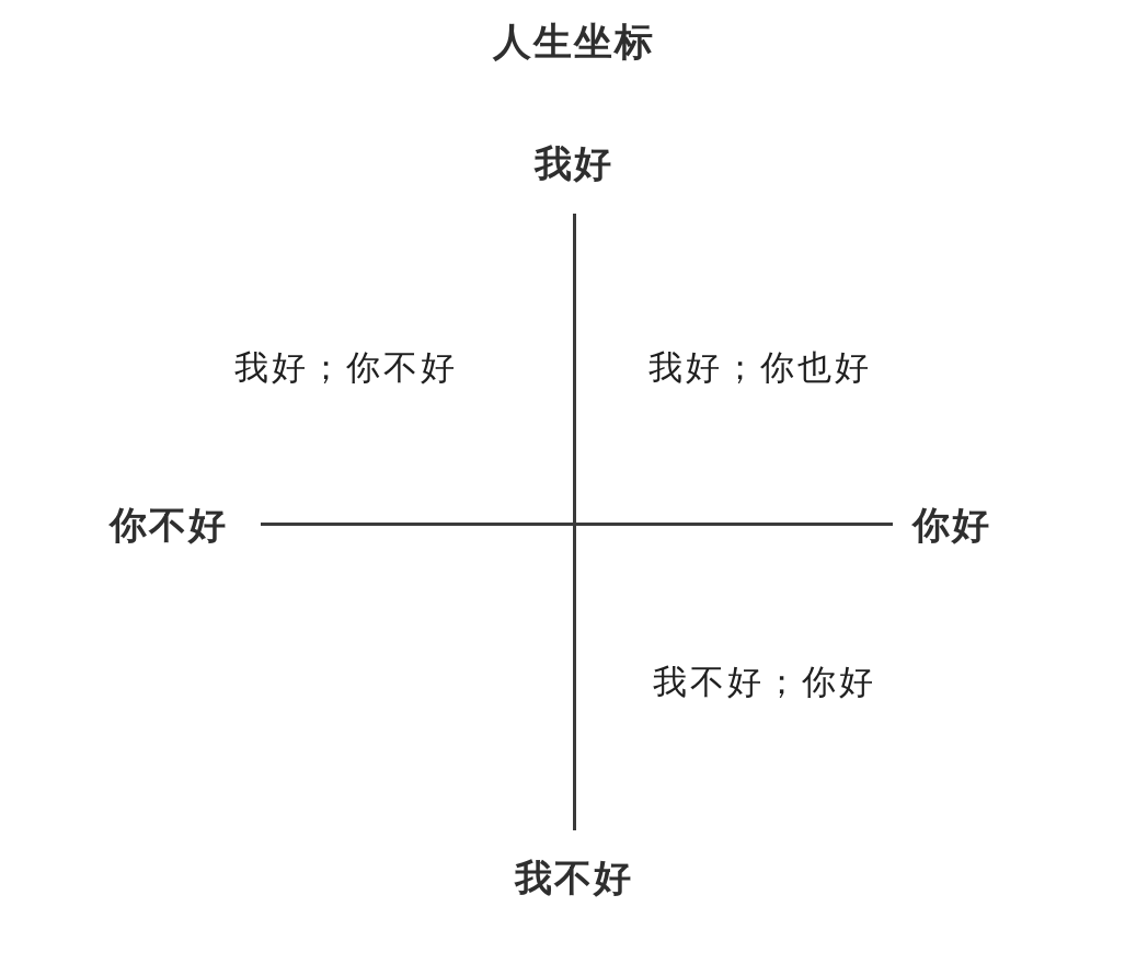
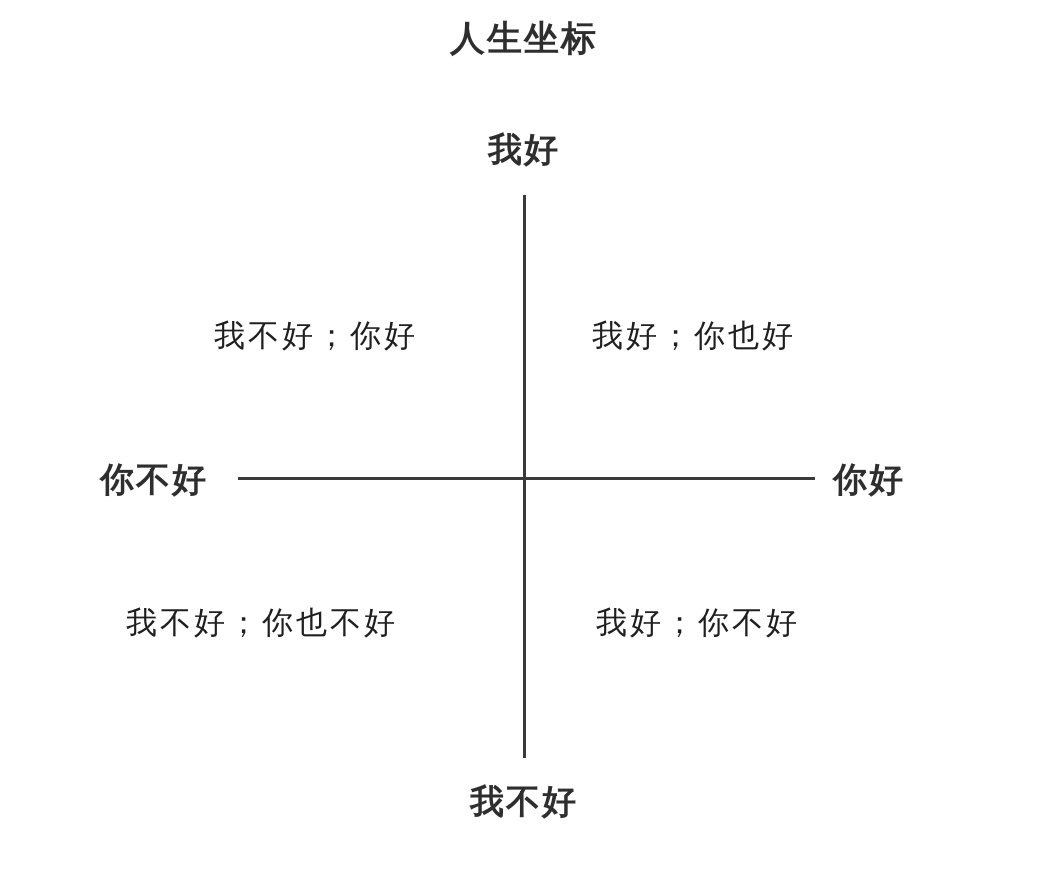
  人生坐标
  我好
  我不好
  你不好
  你好
- 我好；你不好
+ 我不好；你好
  我好；你也好
+ 我不好；你也不好
- 我不好；你好
+ 我好；你不好
